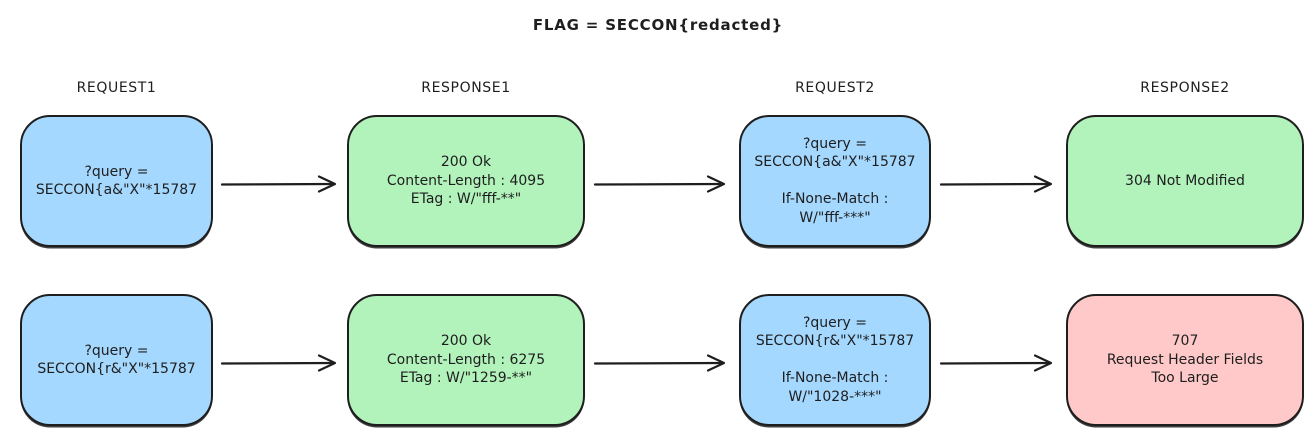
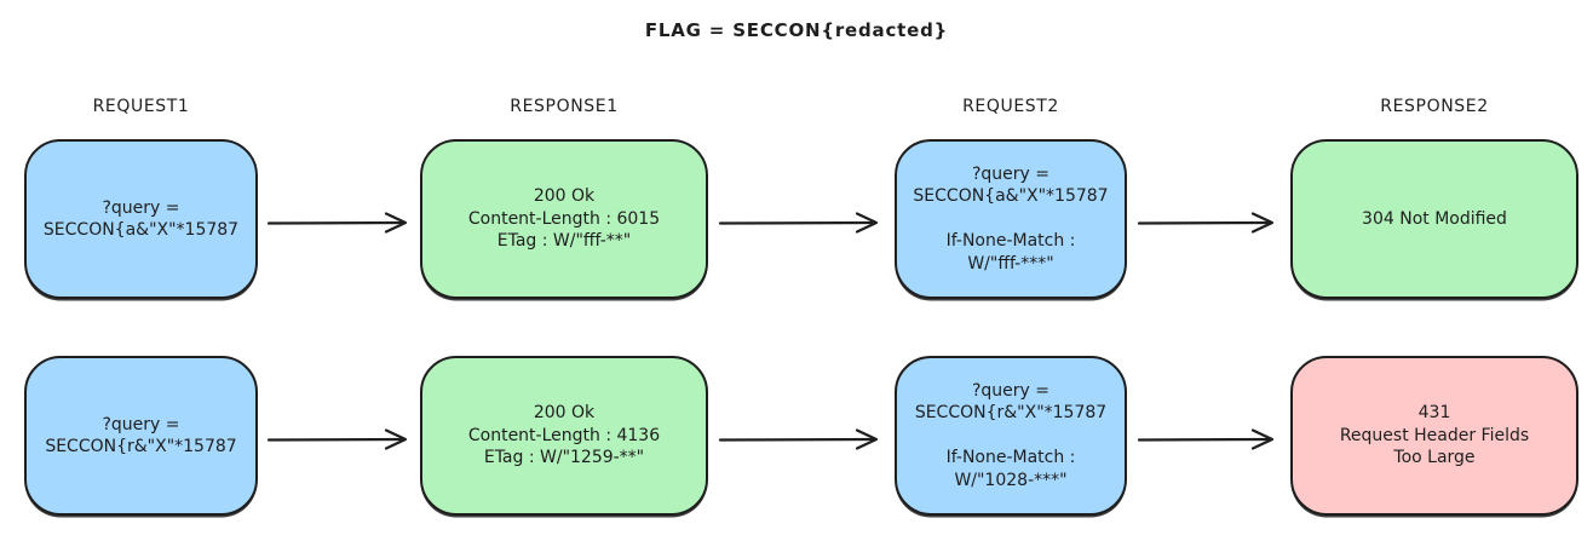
  FLAG = SECCON{redacted}
  REQUEST1
  RESPONSE1
  REQUEST2
  RESPONSE2
  ?query =
  SECCON{a&"X"*15787
  200 Ok
- Content-Length : 4095
+ Content-Length : 6015
  ETag : W/"fff-**"
  ?query =
  SECCON{a&"X"*15787
  If-None-Match :
  W/"fff-***"
  304 Not Modified
  ?query =
  SECCON{r&"X"*15787
  200 Ok
- Content-Length : 6275
+ Content-Length : 4136
  ETag : W/"1259-**"
  ?query =
  SECCON{r&"X"*15787
  If-None-Match :
  W/"1028-***"
- 707
+ 431
  Request Header Fields
  Too Large
